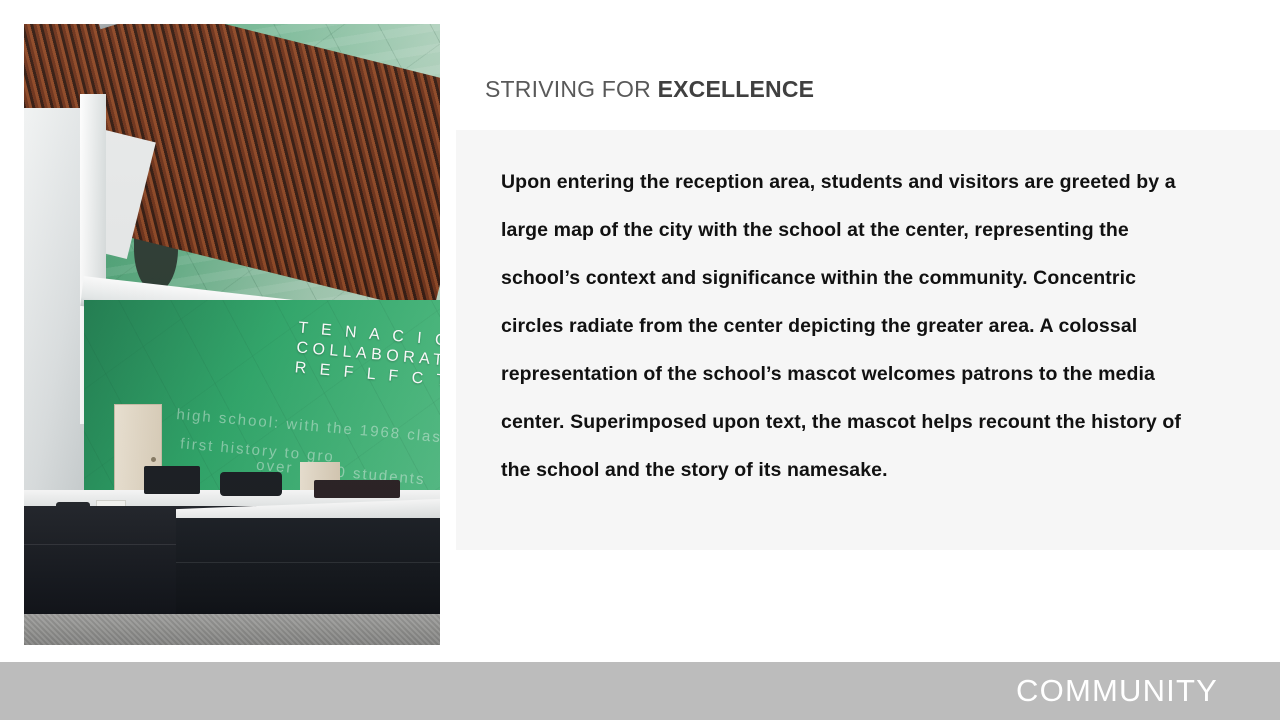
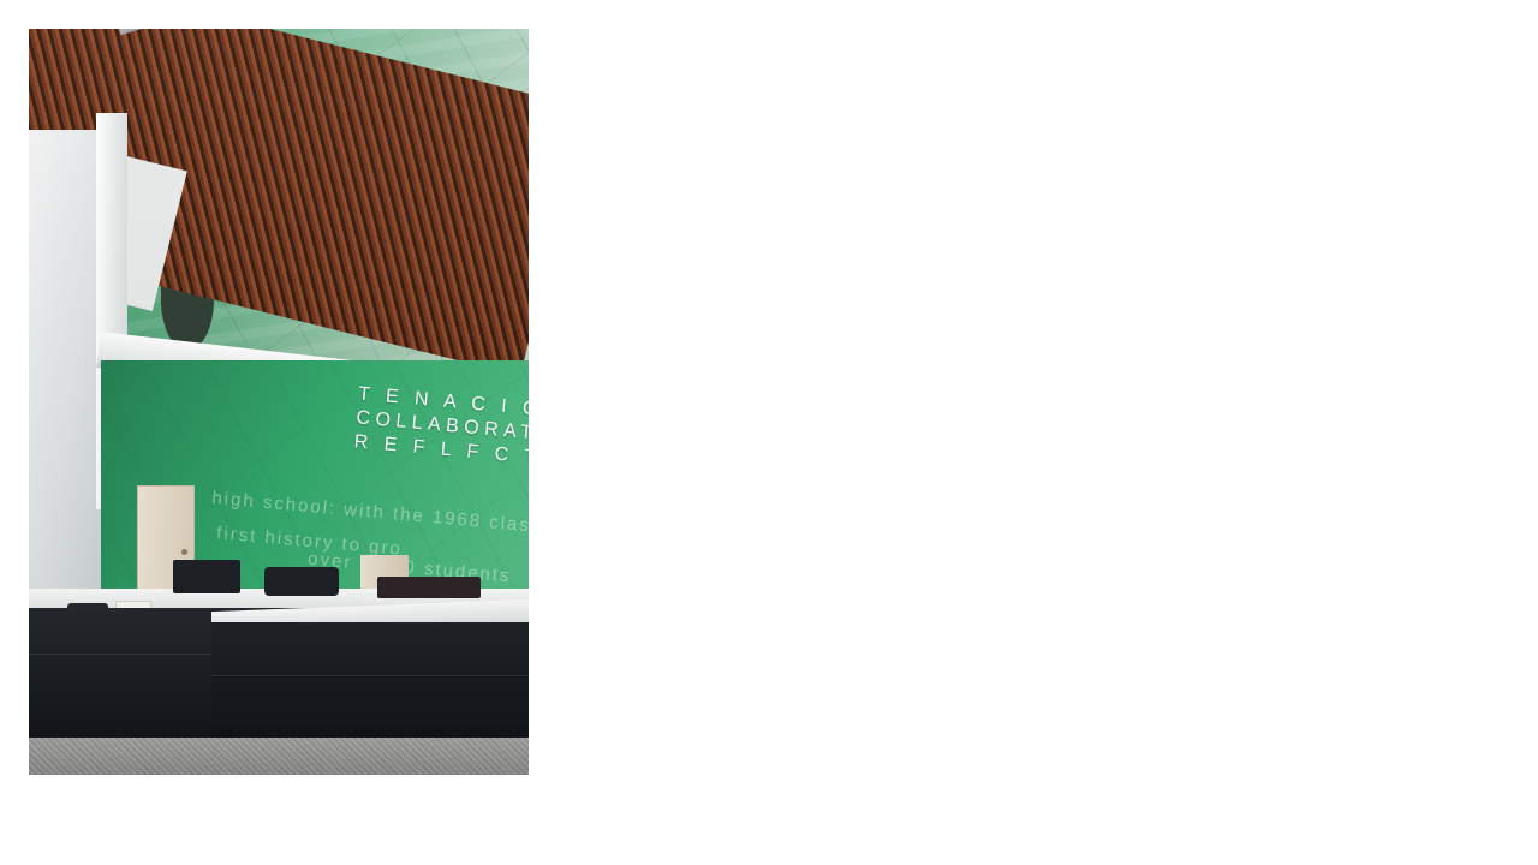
- STRIVING FOR EXCELLENCE
- Upon entering the reception area, students and visitors are greeted by a large map of the city with the school at the center, representing the school’s context and significance within the community. Concentric circles radiate from the center depicting the greater area. A colossal representation of the school’s mascot welcomes patrons to the media center. Superimposed upon text, the mascot helps recount the history of the school and the story of its namesake.
- COMMUNITY
